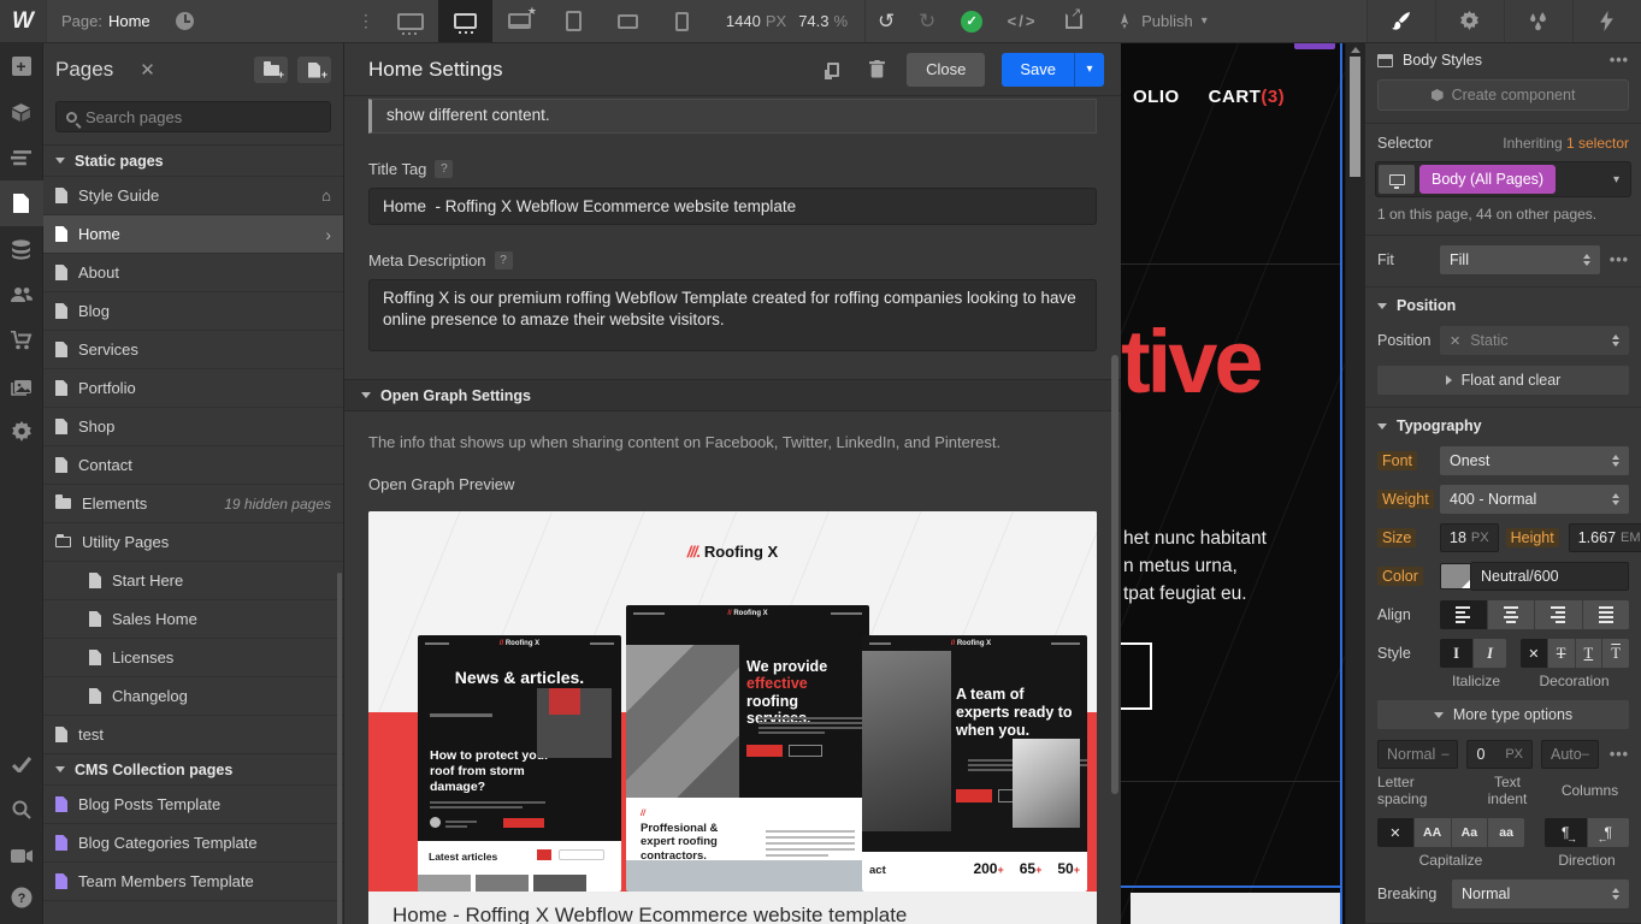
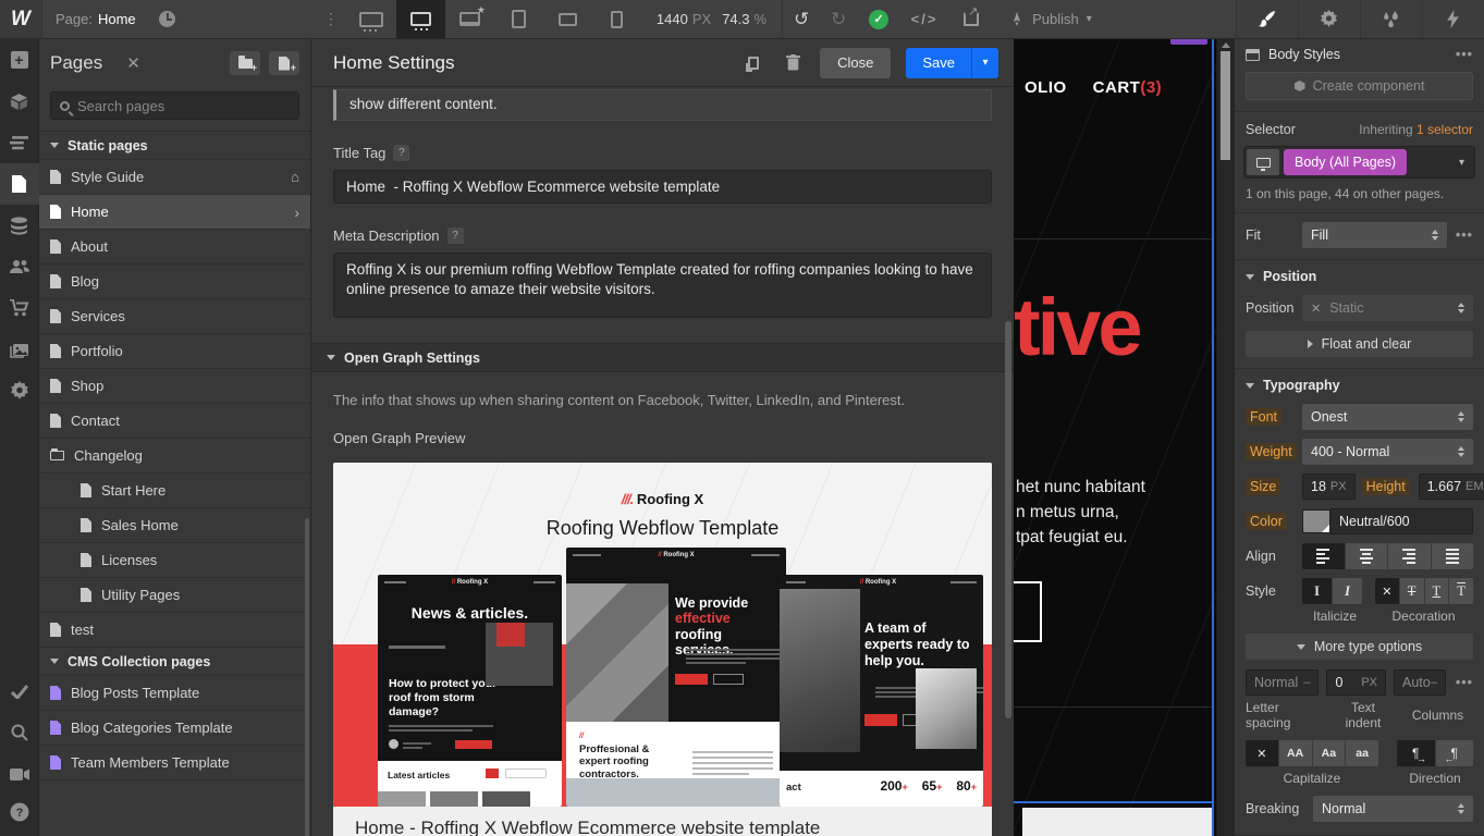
  W
  Page:
  Home
  ⋮
  1440
  PX
  74.3
  %
  ↺
  ↻
  ✓
  </>
  Publish
  ▾
  +
  ?
  Pages
  ✕
  +
  +
  Search pages
  Static pages
  Style Guide
  ⌂
  Home
  ›
  About
  Blog
  Services
  Portfolio
  Shop
  Contact
- Elements
- 19 hidden pages
- Utility Pages
+ Changelog
  Start Here
  Sales Home
  Licenses
- Changelog
+ Utility Pages
  test
  CMS Collection pages
  Blog Posts Template
  Blog Categories Template
  Team Members Template
  Home Settings
  Close
  Save
  ▾
  show different content.
  Title Tag
  ?
  Home - Roffing X Webflow Ecommerce website template
  Meta Description
  ?
  Open Graph Settings
  The info that shows up when sharing content on Facebook, Twitter, LinkedIn, and Pinterest.
  Open Graph Preview
  ///. Roofing X
+ Roofing Webflow Template
  We provide effective roofing s
  Proffesional & expert roofing contractors.
  News & articles.
  How to protect yo roof from storm damage?
  Latest articles
- A team of experts ready to when you.
+ A team of experts ready to help you.
  act
  200+
  65+
- 50+
+ 80+
  Home - Roffing X Webflow Ecommerce website template
  OLIO
  CART(3)
  tive
  het nunc habitant
  n metus urna,
  tpat feugiat eu.
  Body Styles
  •••
  Create component
  Selector
  Inheriting 1 selector
  Body (All Pages)
  ▾
  1 on this page, 44 on other pages.
  Fit
  Fill
  •••
  Position
  Position
  ✕
  Static
  Float and clear
  Typography
  Font
  Onest
  Weight
  400 - Normal
  Size
  18
  PX
  Height
  1.667
  EM
  Color
  Neutral/600
  Align
  Style
  I
  I
  ✕
  T
  T
  T
  Italicize
  Decoration
  More type options
  Normal
  –
  0
  PX
  Auto
  –
  •••
  Letter spacing
  Text indent
  Columns
  ✕
  AA
  Aa
  aa
  ¶
  →
  ¶
  ←
  Capitalize
  Direction
  Breaking
  Normal
